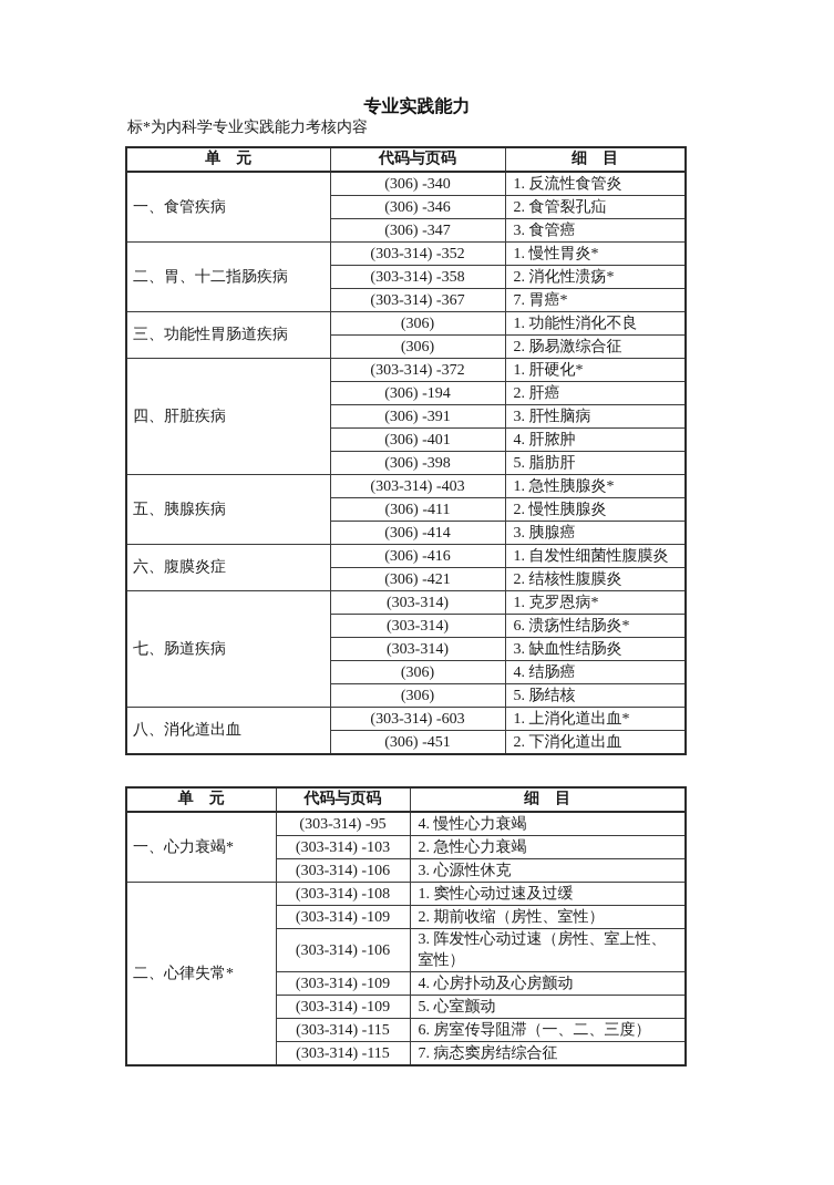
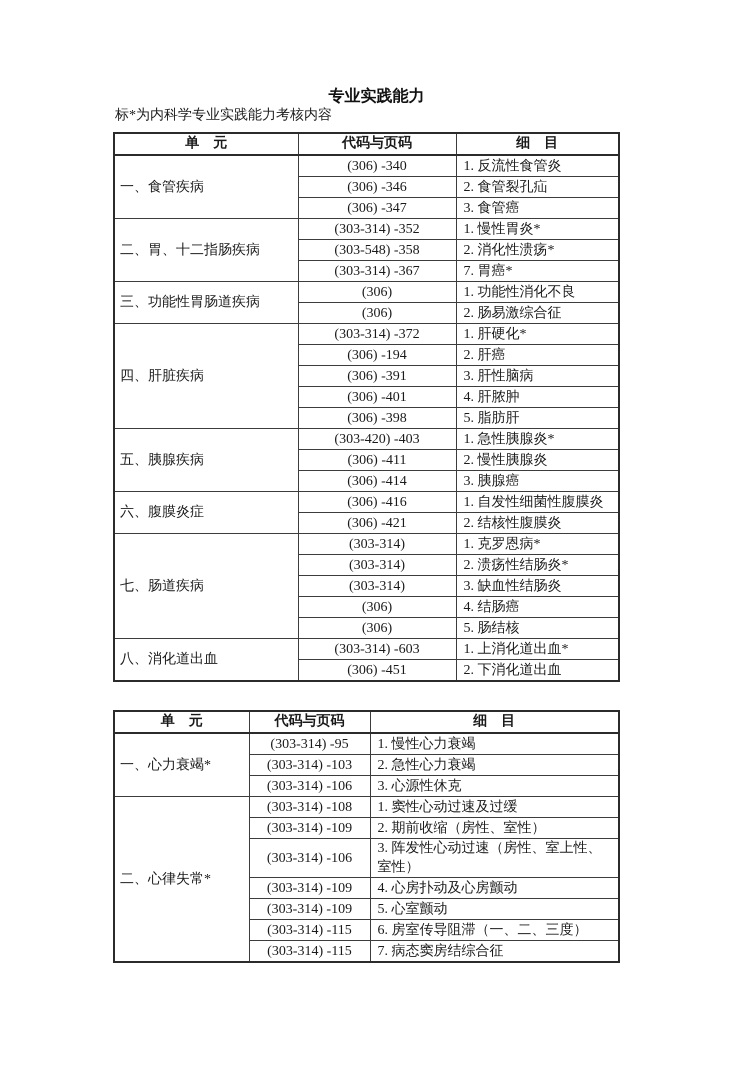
  专业实践能力
  标*为内科学专业实践能力考核内容
  单 元	代码与页码	细 目
  一、食管疾病	(306) -340	1. 反流性食管炎
  (306) -346	2. 食管裂孔疝
  (306) -347	3. 食管癌
  二、胃、十二指肠疾病	(303-314) -352	1. 慢性胃炎*
- (303-314) -358	2. 消化性溃疡*
+ (303-548) -358	2. 消化性溃疡*
  (303-314) -367	7. 胃癌*
  三、功能性胃肠道疾病	(306)	1. 功能性消化不良
  (306)	2. 肠易激综合征
  四、肝脏疾病	(303-314) -372	1. 肝硬化*
  (306) -194	2. 肝癌
  (306) -391	3. 肝性脑病
  (306) -401	4. 肝脓肿
  (306) -398	5. 脂肪肝
- 五、胰腺疾病	(303-314) -403	1. 急性胰腺炎*
+ 五、胰腺疾病	(303-420) -403	1. 急性胰腺炎*
  (306) -411	2. 慢性胰腺炎
  (306) -414	3. 胰腺癌
  六、腹膜炎症	(306) -416	1. 自发性细菌性腹膜炎
  (306) -421	2. 结核性腹膜炎
  七、肠道疾病	(303-314)	1. 克罗恩病*
- (303-314)	6. 溃疡性结肠炎*
+ (303-314)	2. 溃疡性结肠炎*
  (303-314)	3. 缺血性结肠炎
  (306)	4. 结肠癌
  (306)	5. 肠结核
  八、消化道出血	(303-314) -603	1. 上消化道出血*
  (306) -451	2. 下消化道出血
  单 元	代码与页码	细 目
- 一、心力衰竭*	(303-314) -95	4. 慢性心力衰竭
+ 一、心力衰竭*	(303-314) -95	1. 慢性心力衰竭
  (303-314) -103	2. 急性心力衰竭
  (303-314) -106	3. 心源性休克
  二、心律失常*	(303-314) -108	1. 窦性心动过速及过缓
  (303-314) -109	2. 期前收缩（房性、室性）
  (303-314) -106	3. 阵发性心动过速（房性、室上性、室性）
  (303-314) -109	4. 心房扑动及心房颤动
  (303-314) -109	5. 心室颤动
  (303-314) -115	6. 房室传导阻滞（一、二、三度）
  (303-314) -115	7. 病态窦房结综合征
